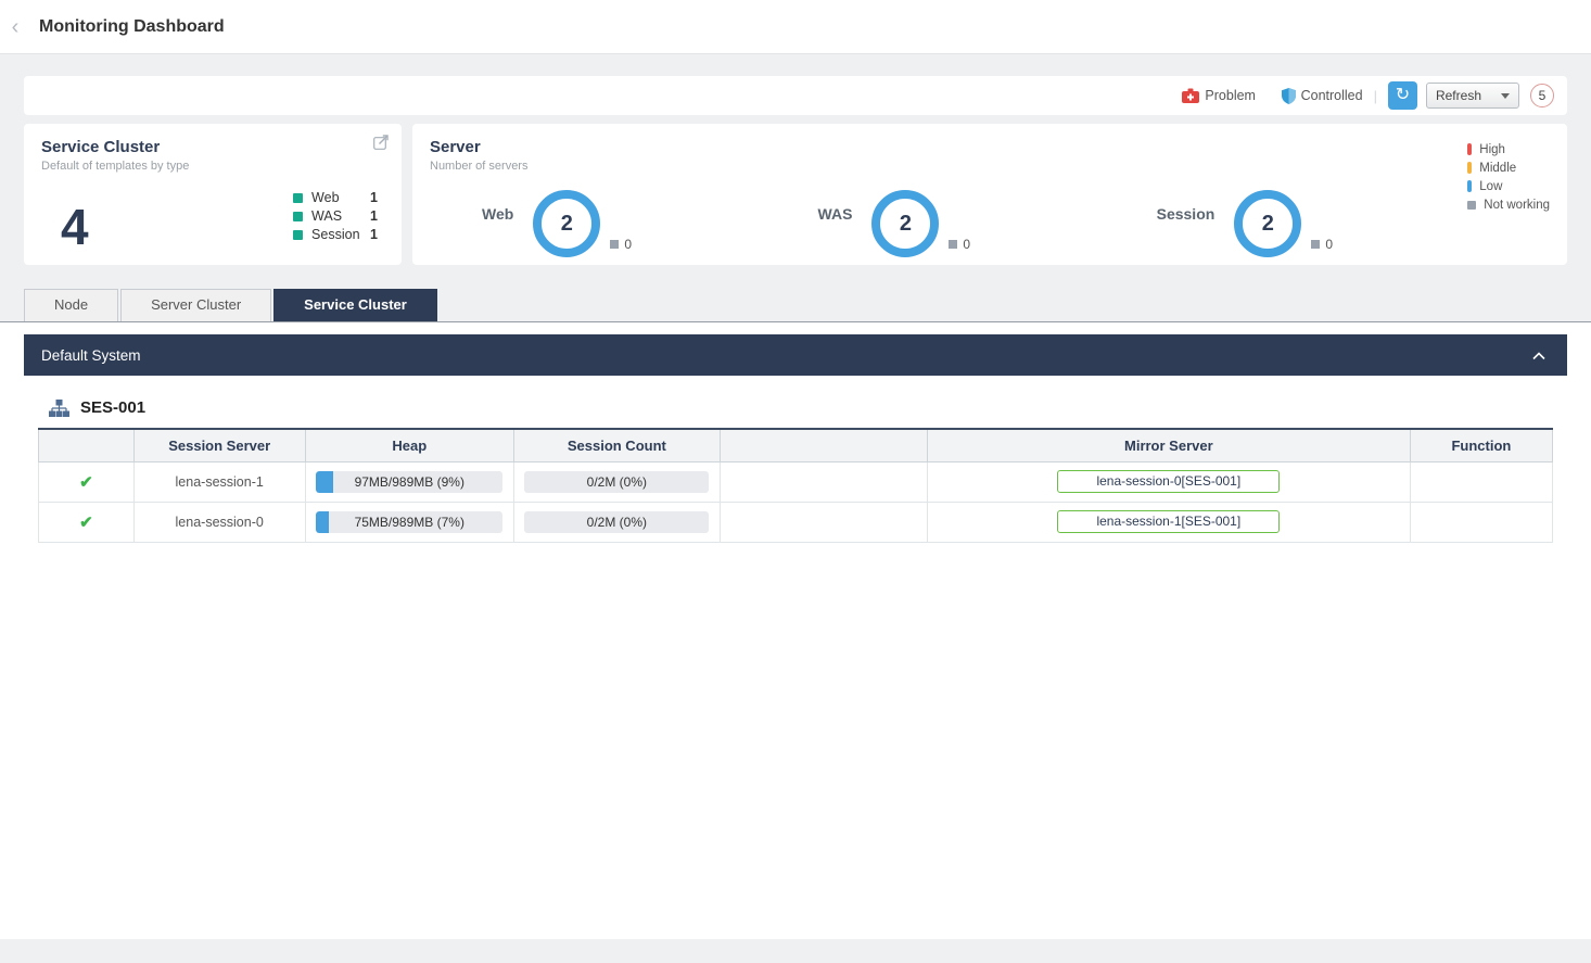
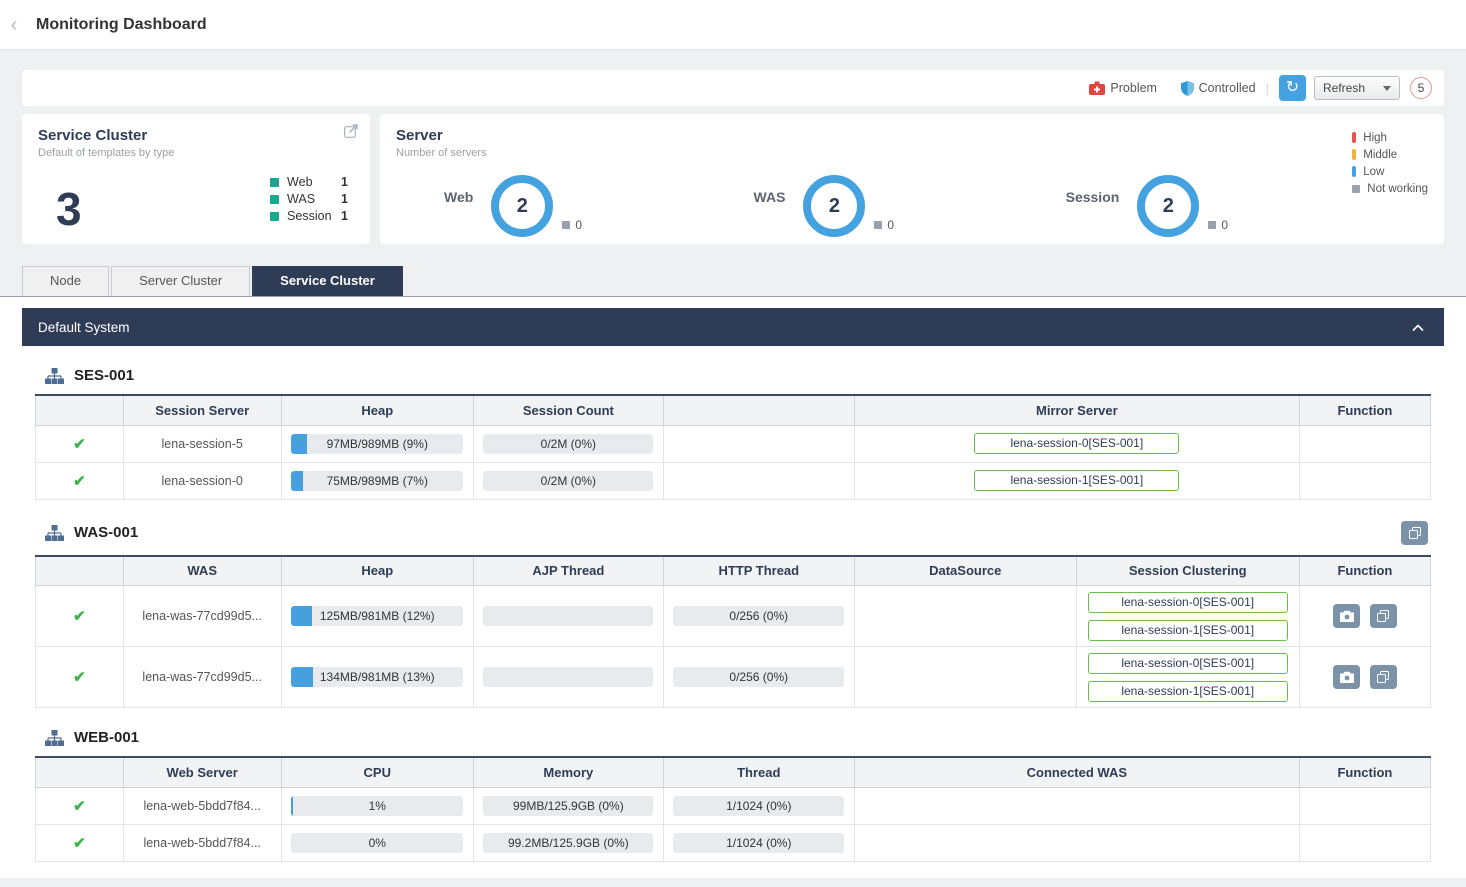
  ‹
  Monitoring Dashboard
  Problem
  Controlled
  |
  ↻
  Refresh
  5
  Service Cluster
  Default of templates by type
- 4
+ 3
  Web
  1
  WAS
  1
  Session
  1
  Server
  Number of servers
  Web
  2
  0
  WAS
  2
  0
  Session
  2
  0
  High
  Middle
  Low
  Not working
  Node
  Server Cluster
  Service Cluster
  Default System
  SES-001
  	Session Server	Heap	Session Count		Mirror Server	Function
- ✔	lena-session-1	97MB/989MB (9%)	0/2M (0%)		lena-session-0[SES-001]
+ ✔	lena-session-5	97MB/989MB (9%)	0/2M (0%)		lena-session-0[SES-001]
  ✔	lena-session-0	75MB/989MB (7%)	0/2M (0%)		lena-session-1[SES-001]
+ WAS-001
+ 	WAS	Heap	AJP Thread	HTTP Thread	DataSource	Session Clustering	Function
+ ✔	lena-was-77cd99d5...	125MB/981MB (12%)		0/256 (0%)		lena-session-0[SES-001] lena-session-1[SES-001]
+ ✔	lena-was-77cd99d5...	134MB/981MB (13%)		0/256 (0%)		lena-session-0[SES-001] lena-session-1[SES-001]
+ WEB-001
+ 	Web Server	CPU	Memory	Thread	Connected WAS	Function
+ ✔	lena-web-5bdd7f84...	1%	99MB/125.9GB (0%)	1/1024 (0%)
+ ✔	lena-web-5bdd7f84...	0%	99.2MB/125.9GB (0%)	1/1024 (0%)
